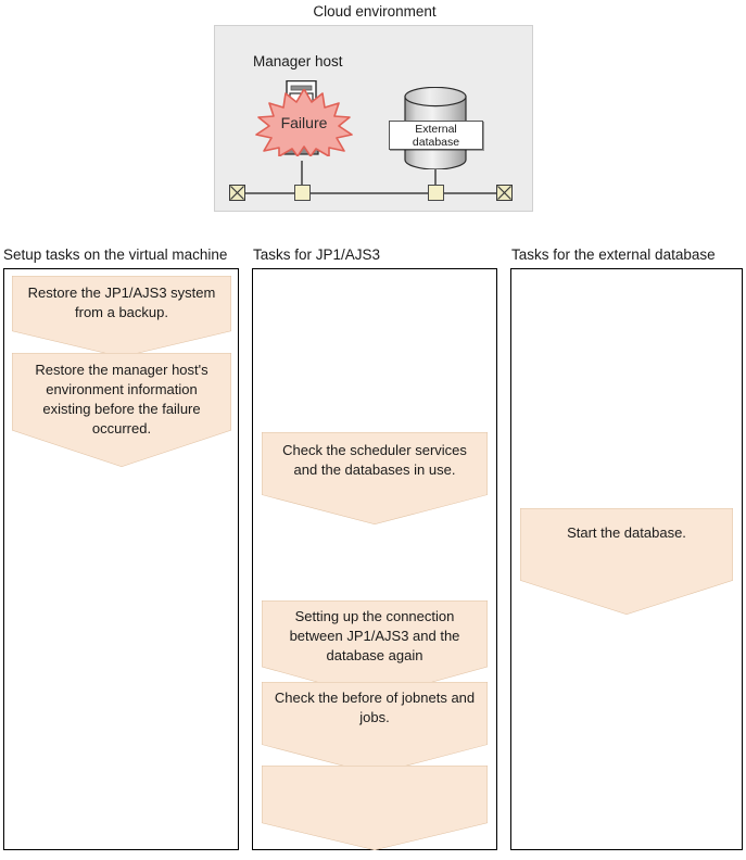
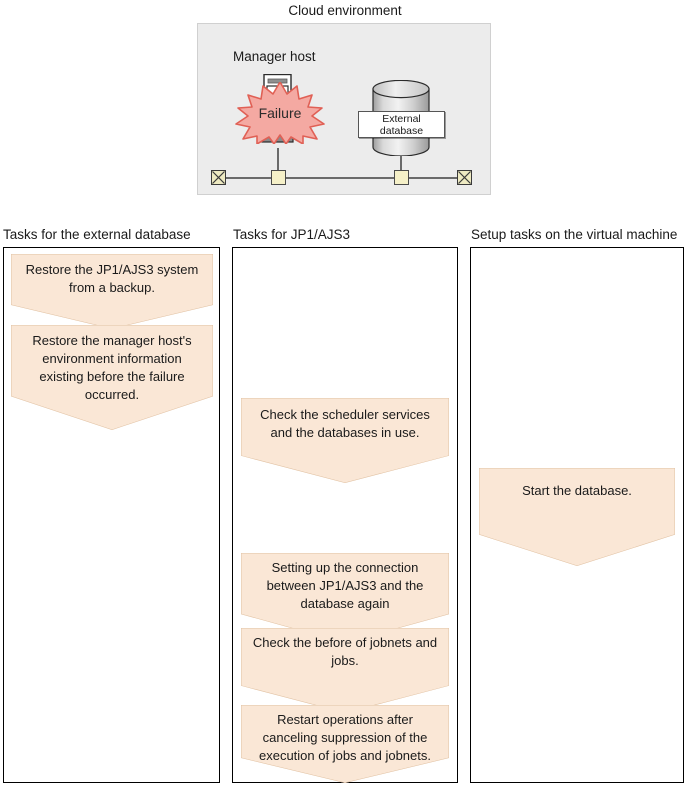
  Cloud environment
  Manager host
  Failure
  External
  database
- Setup tasks on the virtual machine
+ Tasks for the external database
  Tasks for JP1/AJS3
- Tasks for the external database
+ Setup tasks on the virtual machine
  Restore the JP1/AJS3 system from a backup.
  Restore the manager host's environment information existing before the failure occurred.
  Check the scheduler services and the databases in use.
  Setting up the connection between JP1/AJS3 and the database again
  Check the before of jobnets and jobs.
+ Restart operations after canceling suppression of the execution of jobs and jobnets.
  Start the database.
